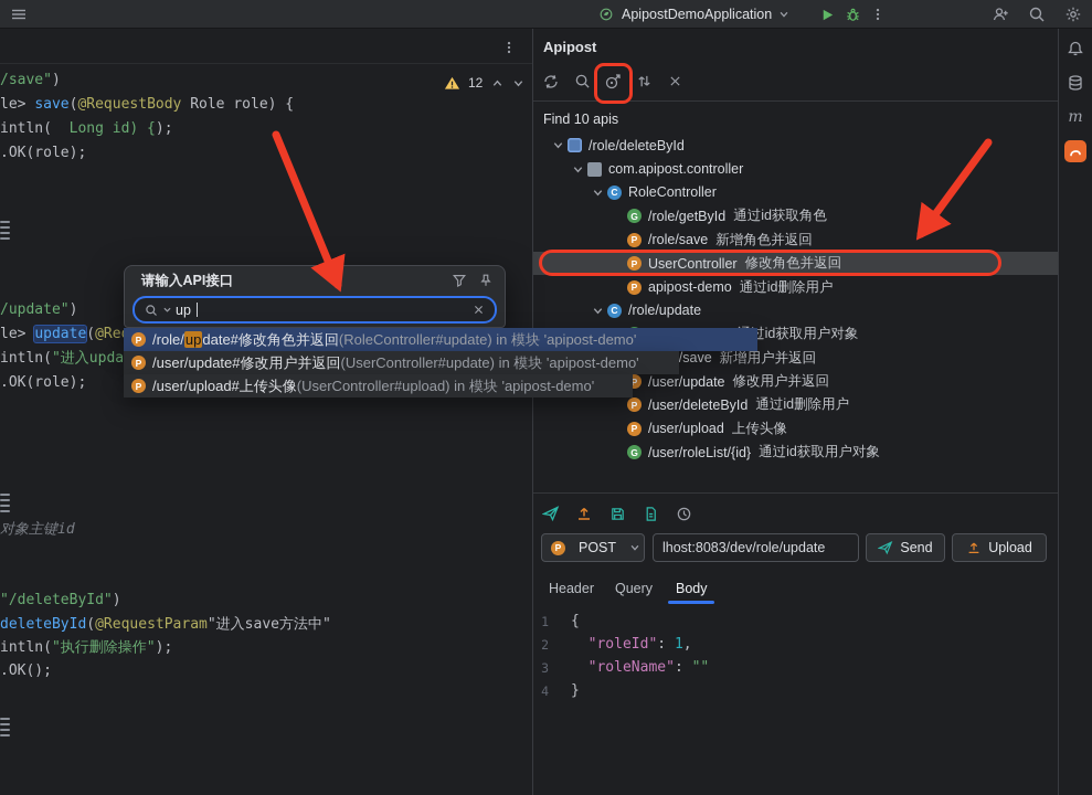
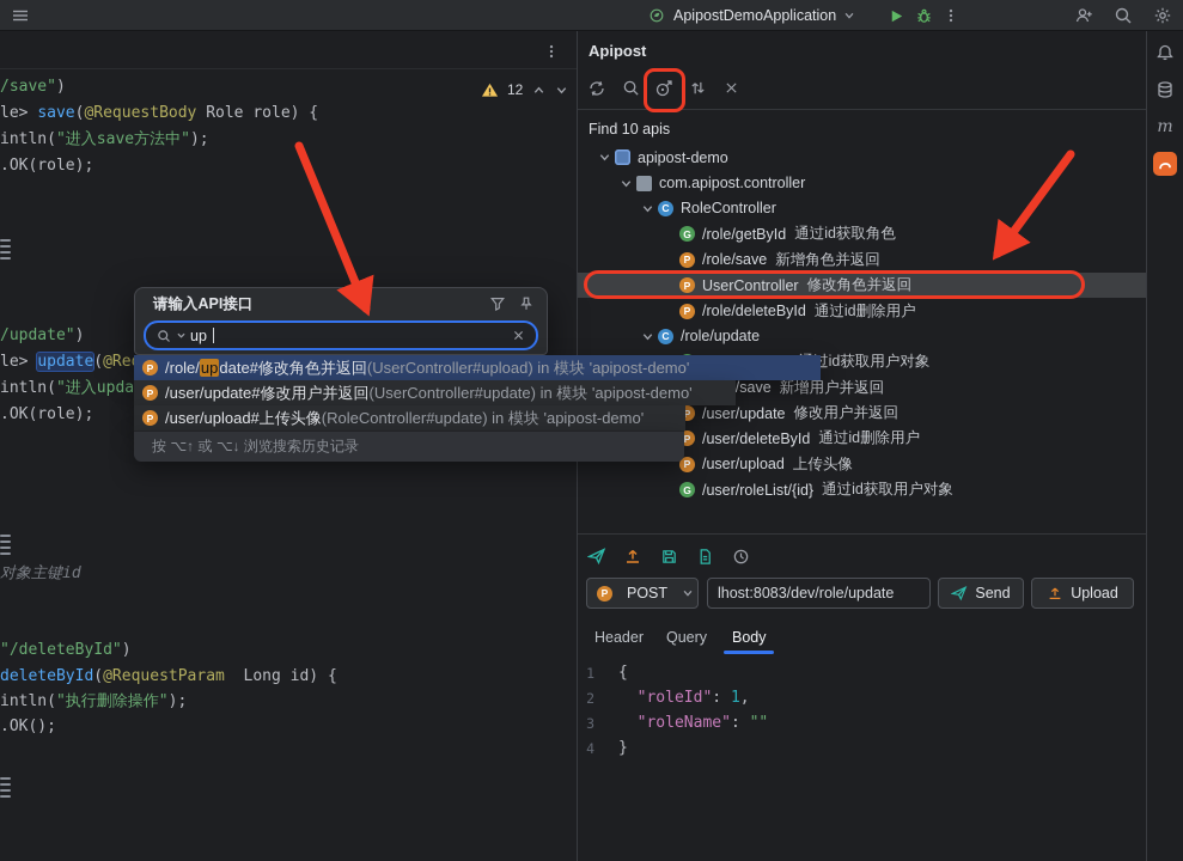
  ApipostDemoApplication
  12
  /save")
  le> save(@RequestBody Role role) {
- intln( Long id) {);
+ intln("进入save方法中");
  .OK(role);
  /update")
  .OK(role);
  对象主键id
  "/deleteById")
- deleteById(@RequestParam"进入save方法中"
+ deleteById(@RequestParam Long id) {
  intln("执行删除操作");
  .OK();
  Apipost
  Find 10 apis
- /role/deleteById
+ apipost-demo
  com.apipost.controller
  C
  RoleController
  G
  /role/getById
  通过id获取角色
  P
  /role/save
  新增角色并返回
  P
  UserController
  修改角色并返回
  P
- apipost-demo
+ /role/deleteById
  通过id删除用户
  C
  /role/update
  过id获取用户对象
  新增用户并返回
  P
  /user/update
  修改用户并返回
  P
  /user/deleteById
  通过id删除用户
  P
  /user/upload
  上传头像
  G
  /user/roleList/{id}
  通过id获取用户对象
  P
  POST
  lhost:8083/dev/role/update
  Send
  Upload
  Header
  Query
  Body
  1
  {
  2
  "roleId": 1,
  3
  "roleName": ""
  4
  }
  m
  请输入API接口
  up
  P
  /role/
  up
  date#修改角色并返回
- (RoleController#update) in 模块 'apipost-demo'
+ (UserController#upload) in 模块 'apipost-demo'
  P
  /user/update#修改用户并返回
  (UserController#update) in 模块 'apipost-demo'
  P
  /user/upload#上传头像
- (UserController#upload) in 模块 'apipost-demo'
+ (RoleController#update) in 模块 'apipost-demo'
+ 按 ⌥↑ 或 ⌥↓ 浏览搜索历史记录
